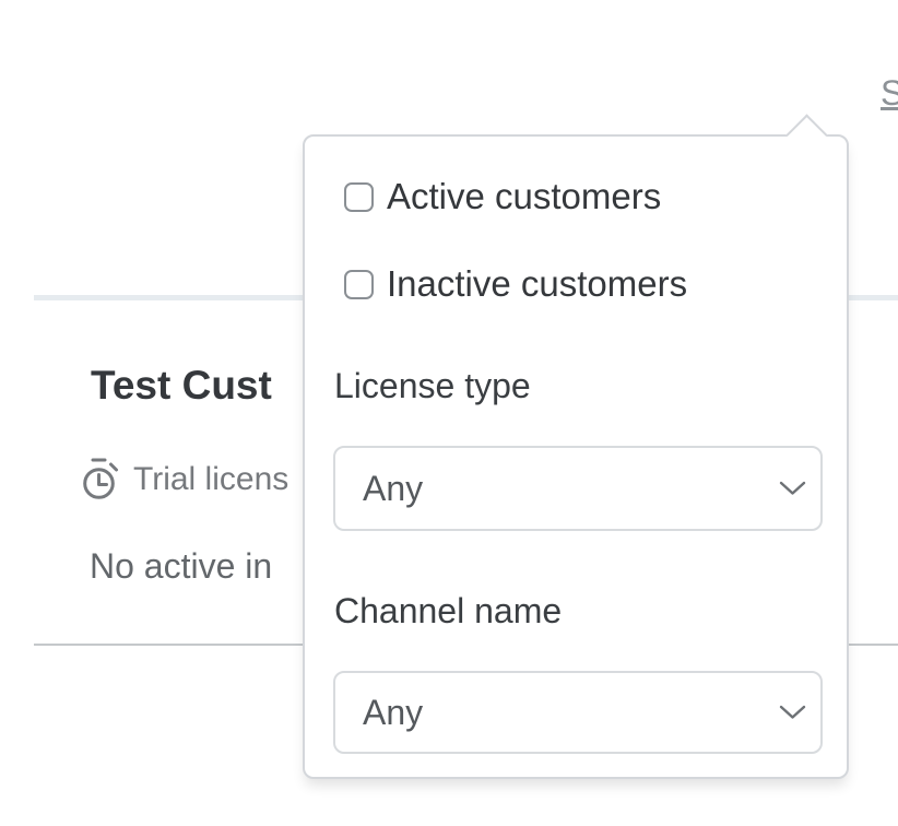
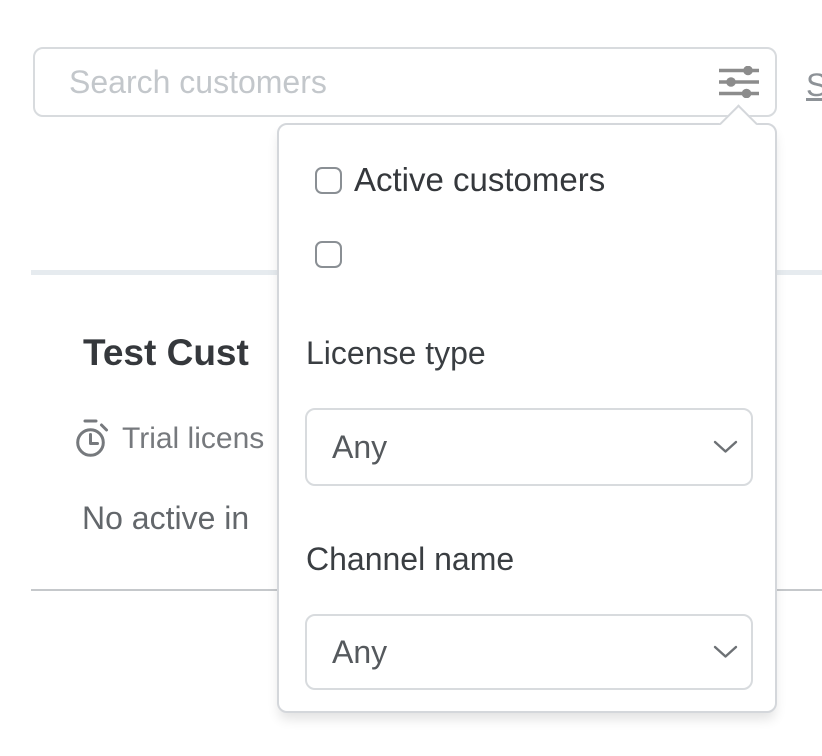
+ Search customers
  S
  Test Cust
  Trial licens
  No active in
  Active customers
- Inactive customers
  License type
  Any
  Channel name
  Any
